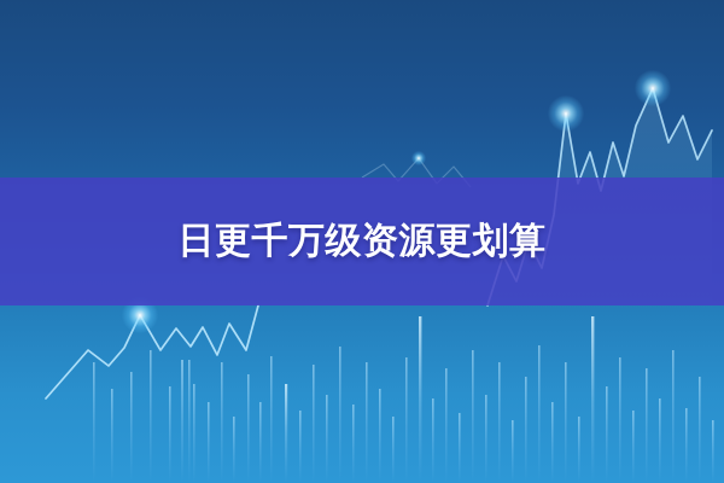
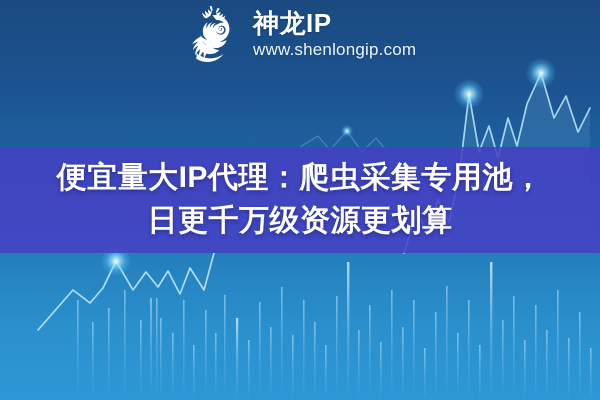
+ 神龙IP
+ www.shenlongip.com
+ 便宜量大IP代理：爬虫采集专用池，
  日更千万级资源更划算
